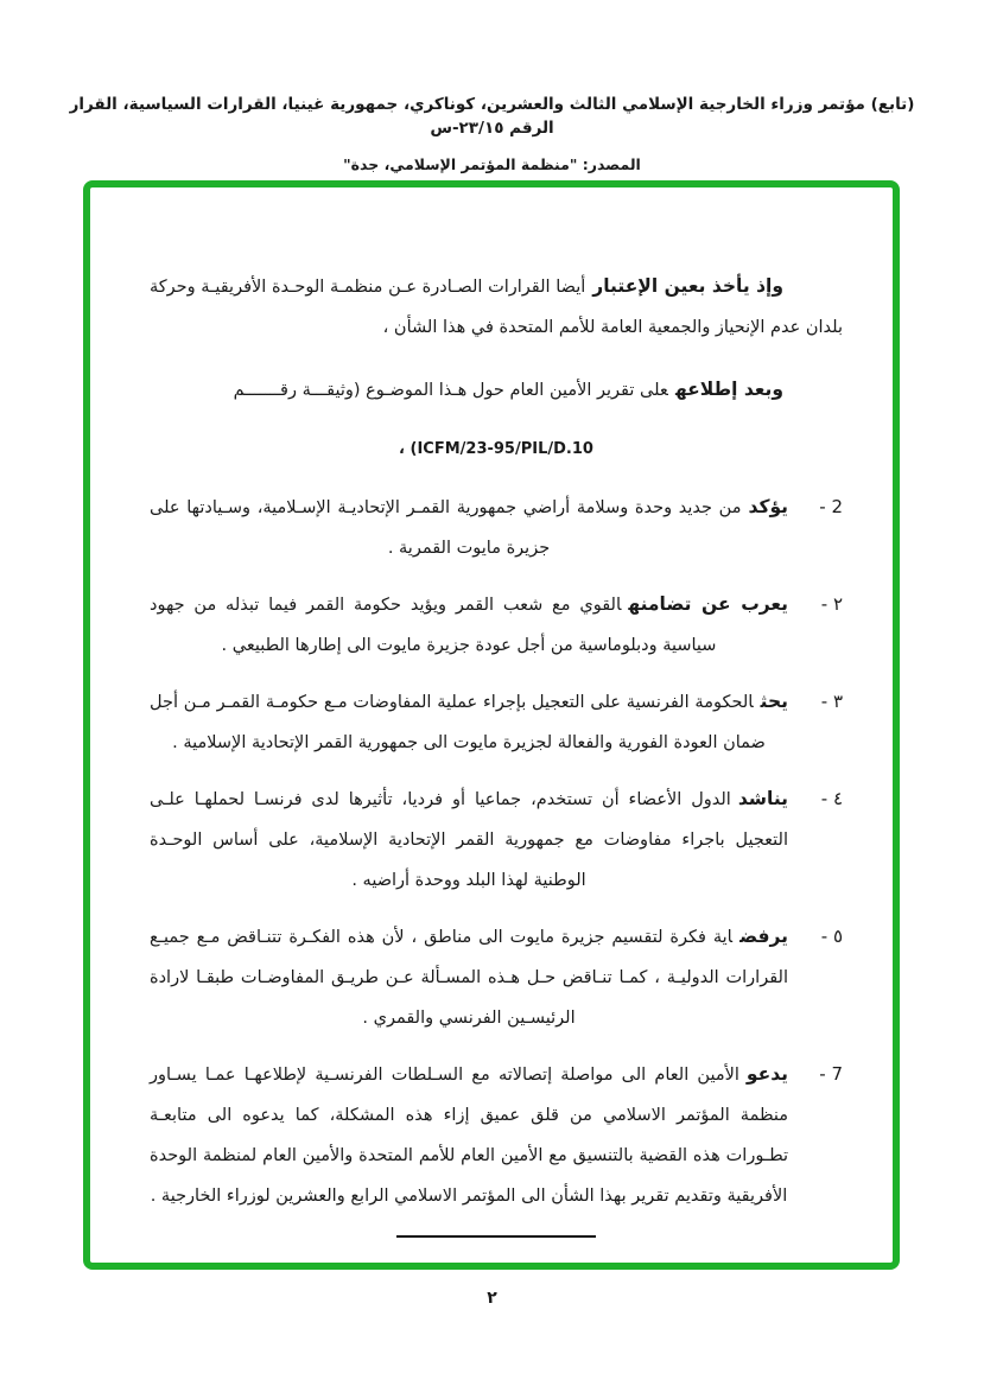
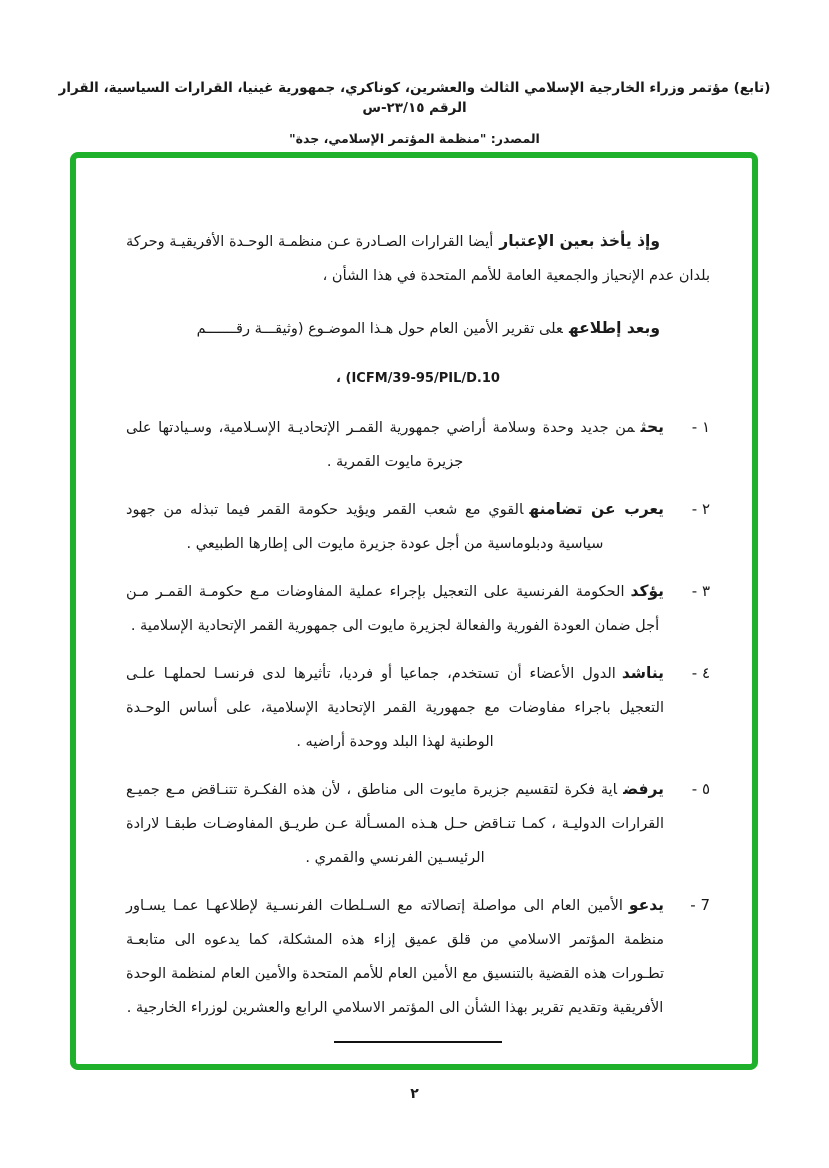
  (تابع) مؤتمر وزراء الخارجية الإسلامي الثالث والعشرين، كوناكري، جمهورية غينيا، القرارات السياسية، القرار الرقم ٢٣/١٥-س
  المصدر: "منظمة المؤتمر الإسلامي، جدة"
  وإذ يأخذ بعين الإعتبارأيضا القرارات الصـادرة عـن منظمـة الوحـدة الأفريقيـة وحركة بلدان عدم الإنحياز والجمعية العامة للأمم المتحدة في هذا الشأن ،
  وبعد إطلاعهعلى تقرير الأمين العام حول هـذا الموضـوع (وثيقـــة رقـــــــم
- ، (ICFM/23-95/PIL/D.10
+ ، (ICFM/39-95/PIL/D.10
- 2 -
+ ١ -
- يؤكدمن جديد وحدة وسلامة أراضي جمهورية القمـر الإتحاديـة الإسـلامية، وسـيادتها على جزيرة مايوت القمرية .
+ يحثمن جديد وحدة وسلامة أراضي جمهورية القمـر الإتحاديـة الإسـلامية، وسـيادتها على جزيرة مايوت القمرية .
  ٢ -
  يعرب عن تضامنهالقوي مع شعب القمر ويؤيد حكومة القمر فيما تبذله من جهود سياسية ودبلوماسية من أجل عودة جزيرة مايوت الى إطارها الطبيعي .
  ٣ -
- يحثالحكومة الفرنسية على التعجيل بإجراء عملية المفاوضات مـع حكومـة القمـر مـن أجل ضمان العودة الفورية والفعالة لجزيرة مايوت الى جمهورية القمر الإتحادية الإسلامية .
+ يؤكدالحكومة الفرنسية على التعجيل بإجراء عملية المفاوضات مـع حكومـة القمـر مـن أجل ضمان العودة الفورية والفعالة لجزيرة مايوت الى جمهورية القمر الإتحادية الإسلامية .
  ٤ -
  يناشدالدول الأعضاء أن تستخدم، جماعيا أو فرديا، تأثيرها لدى فرنسـا لحملهـا علـى التعجيل باجراء مفاوضات مع جمهورية القمر الإتحادية الإسلامية، على أساس الوحـدة الوطنية لهذا البلد ووحدة أراضيه .
  ٥ -
  يرفضاية فكرة لتقسيم جزيرة مايوت الى مناطق ، لأن هذه الفكـرة تتنـاقض مـع جميـع القرارات الدوليـة ، كمـا تنـاقض حـل هـذه المسـألة عـن طريـق المفاوضـات طبقـا لارادة الرئيسـين الفرنسي والقمري .
  7 -
  يدعوالأمين العام الى مواصلة إتصالاته مع السـلطات الفرنسـية لإطلاعهـا عمـا يسـاور منظمة المؤتمر الاسلامي من قلق عميق إزاء هذه المشكلة، كما يدعوه الى متابعـة تطـورات هذه القضية بالتنسيق مع الأمين العام للأمم المتحدة والأمين العام لمنظمة الوحدة الأفريقية وتقديم تقرير بهذا الشأن الى المؤتمر الاسلامي الرابع والعشرين لوزراء الخارجية .
  ٢
